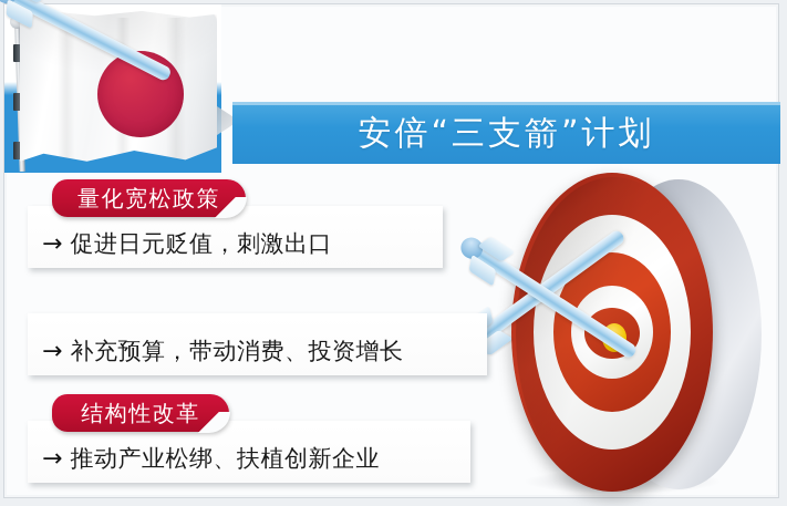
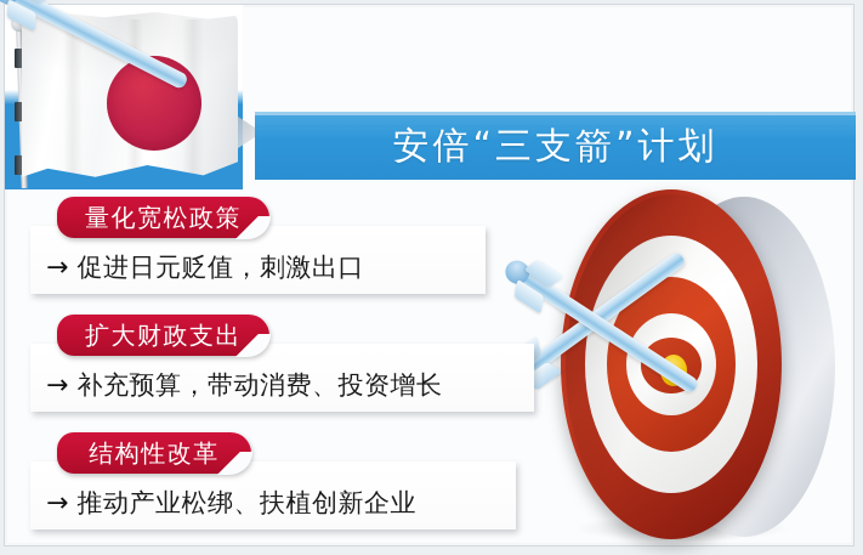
  安倍“三支箭”计划
  →
  促进日元贬值，刺激出口
  量化宽松政策
  →
  补充预算，带动消费、投资增长
+ 扩大财政支出
  →
  推动产业松绑、扶植创新企业
  结构性改革
